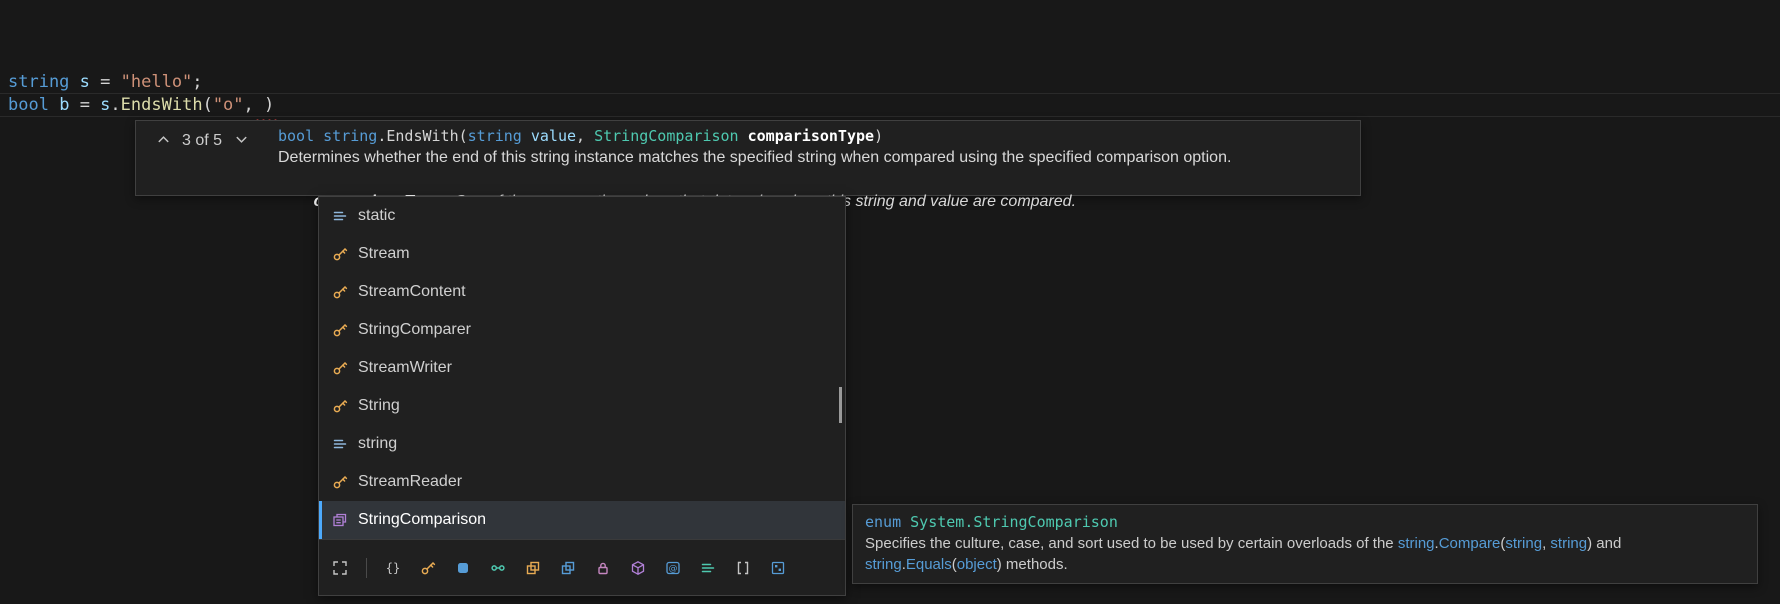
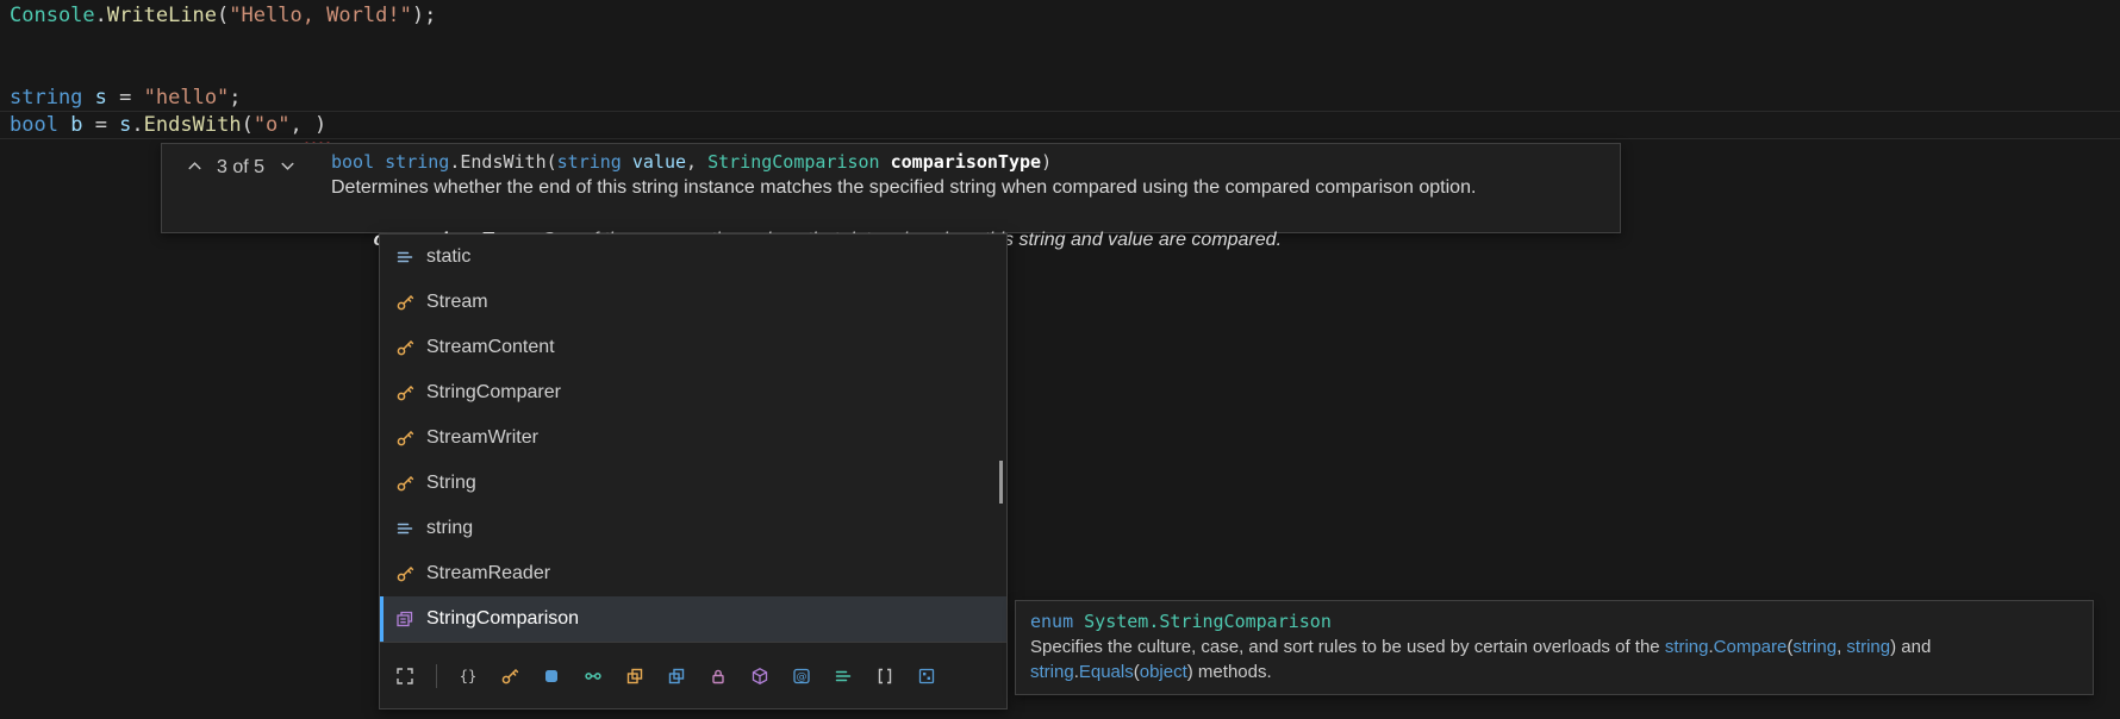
+ Console.WriteLine("Hello, World!");
  string s = "hello";
  bool b = s.EndsWith("o", )
  3 of 5
  bool string.EndsWith(string value, StringComparison comparisonType)
- Determines whether the end of this string instance matches the specified string when compared using the specified comparison option.
+ Determines whether the end of this string instance matches the specified string when compared using the compared comparison option.
  static
  Stream
  StreamContent
  StringComparer
  StreamWriter
  String
  string
  StreamReader
  StringComparison
  {}
  @
  enum System.StringComparison
- Specifies the culture, case, and sort used to be used by certain overloads of the string.Compare(string, string) and string.Equals(object) methods.
+ Specifies the culture, case, and sort rules to be used by certain overloads of the string.Compare(string, string) and string.Equals(object) methods.
